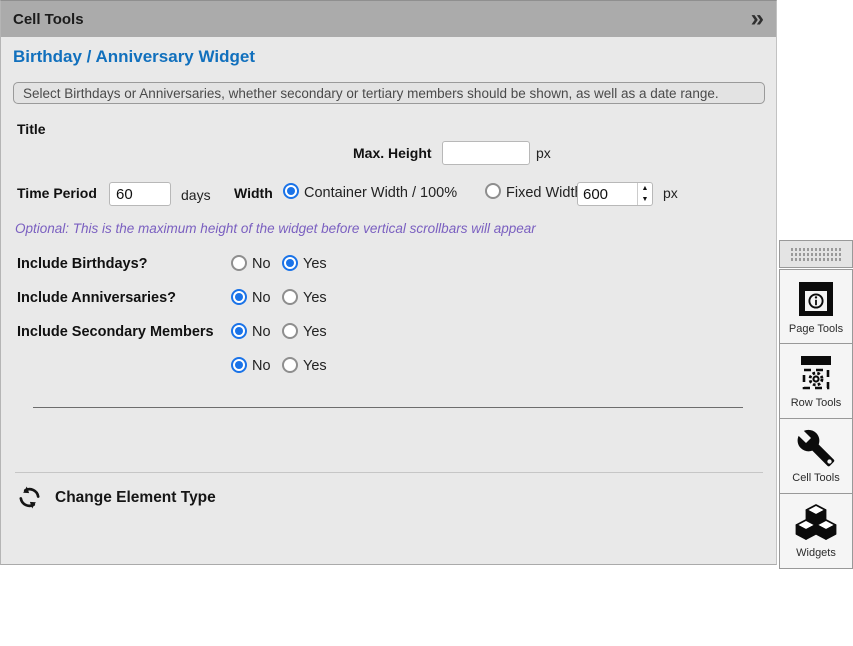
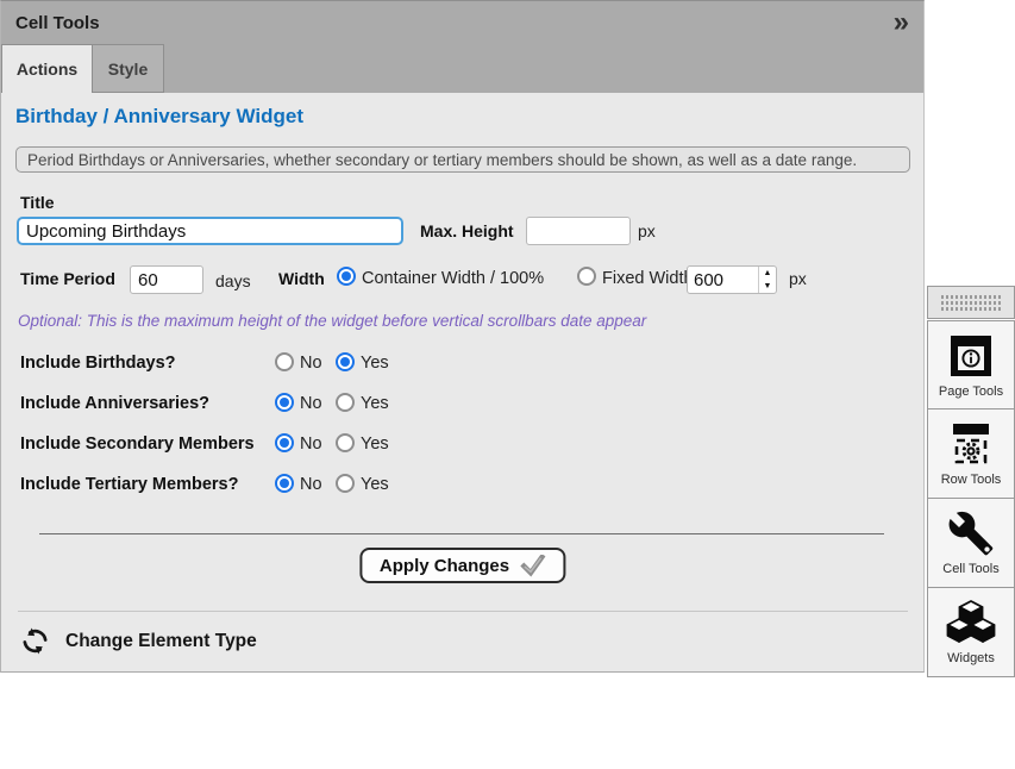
  Cell Tools
  »
+ Actions
+ Style
  Birthday / Anniversary Widget
- Select Birthdays or Anniversaries, whether secondary or tertiary members should be shown, as well as a date range.
+ Period Birthdays or Anniversaries, whether secondary or tertiary members should be shown, as well as a date range.
  Title
+ Upcoming Birthdays
  Max. Height
  px
  Time Period
  60
  days
  Width
  Container Width / 100%
  Fixed Widt
  600
  px
- Optional: This is the maximum height of the widget before vertical scrollbars will appear
+ Optional: This is the maximum height of the widget before vertical scrollbars date appear
  Include Birthdays?
  No
  Yes
  Include Anniversaries?
  No
  Yes
  Include Secondary Members
  No
  Yes
+ Include Tertiary Members?
  No
  Yes
+ Apply Changes
  Change Element Type
  Page Tools
  Row Tools
  Cell Tools
  Widgets
